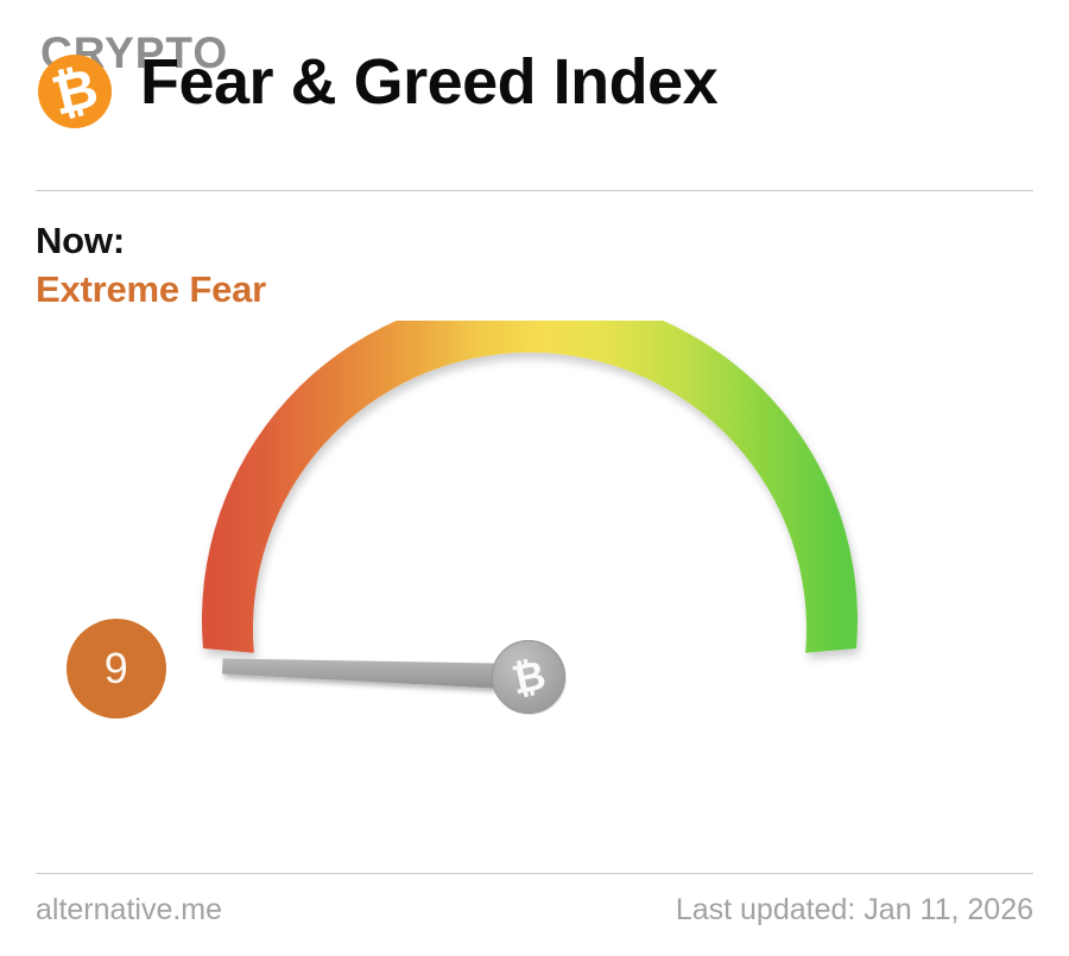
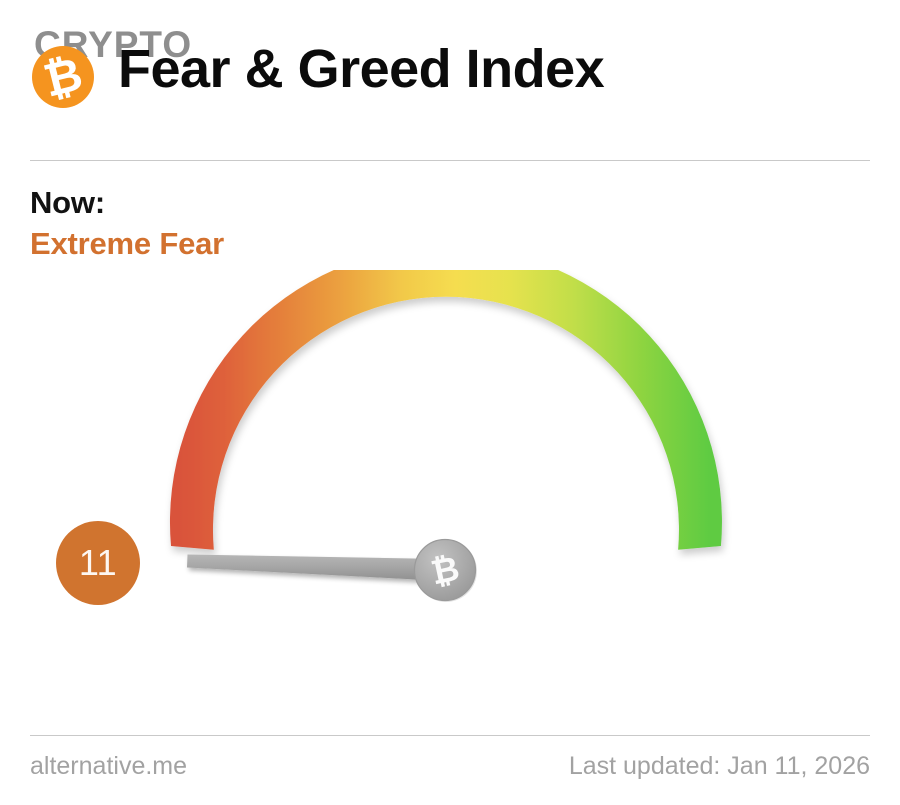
  CRYPTO
  Fear & Greed Index
  Now:
  Extreme Fear
- 9
+ 11
  alternative.me
  Last updated: Jan 11, 2026
